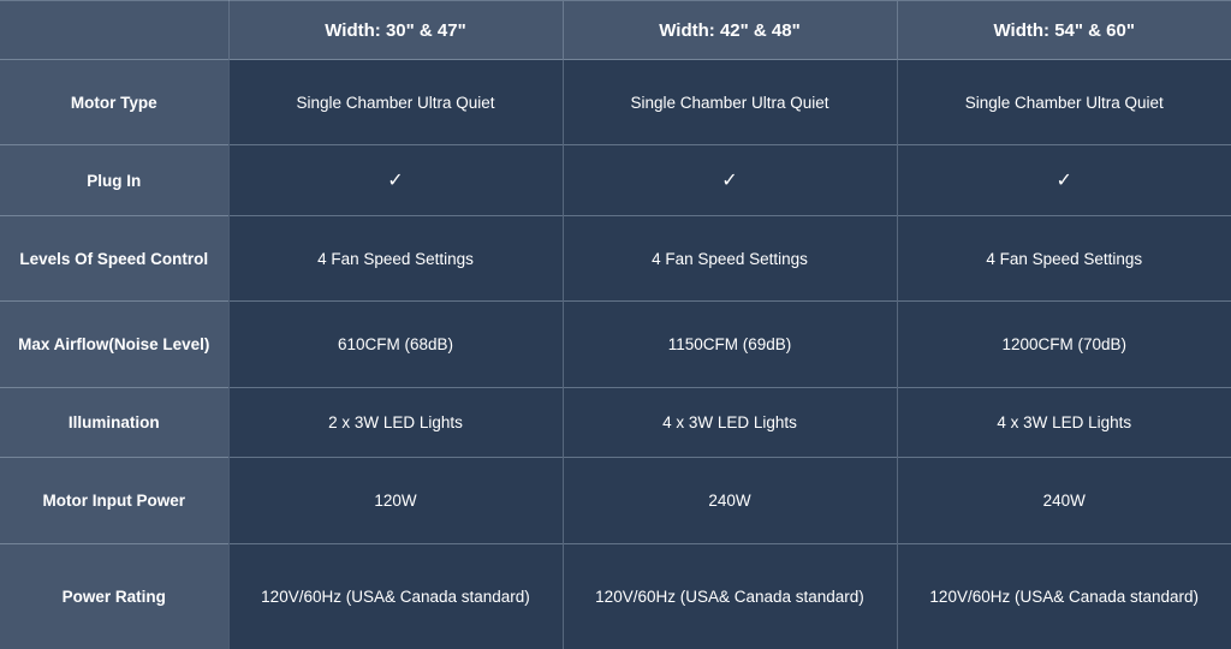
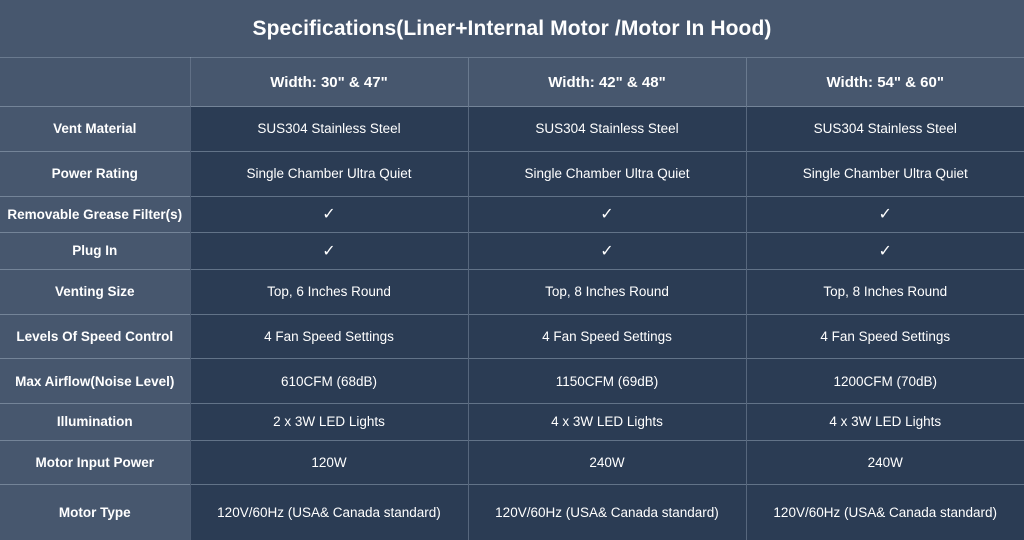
+ Specifications(Liner+Internal Motor /Motor In Hood)
  	Width: 30" & 47"	Width: 42" & 48"	Width: 54" & 60"
+ Vent Material	SUS304 Stainless Steel	SUS304 Stainless Steel	SUS304 Stainless Steel
- Motor Type	Single Chamber Ultra Quiet	Single Chamber Ultra Quiet	Single Chamber Ultra Quiet
+ Power Rating	Single Chamber Ultra Quiet	Single Chamber Ultra Quiet	Single Chamber Ultra Quiet
+ Removable Grease Filter(s)	✓	✓	✓
  Plug In	✓	✓	✓
+ Venting Size	Top, 6 Inches Round	Top, 8 Inches Round	Top, 8 Inches Round
  Levels Of Speed Control	4 Fan Speed Settings	4 Fan Speed Settings	4 Fan Speed Settings
  Max Airflow(Noise Level)	610CFM (68dB)	1150CFM (69dB)	1200CFM (70dB)
  Illumination	2 x 3W LED Lights	4 x 3W LED Lights	4 x 3W LED Lights
  Motor Input Power	120W	240W	240W
- Power Rating	120V/60Hz (USA& Canada standard)	120V/60Hz (USA& Canada standard)	120V/60Hz (USA& Canada standard)
+ Motor Type	120V/60Hz (USA& Canada standard)	120V/60Hz (USA& Canada standard)	120V/60Hz (USA& Canada standard)
